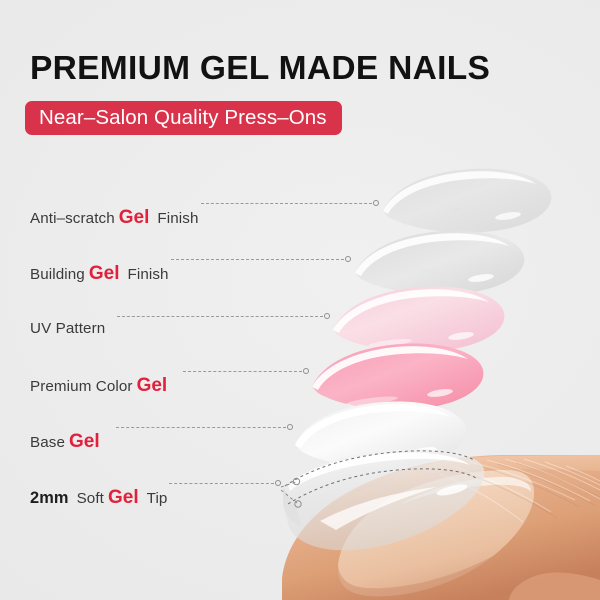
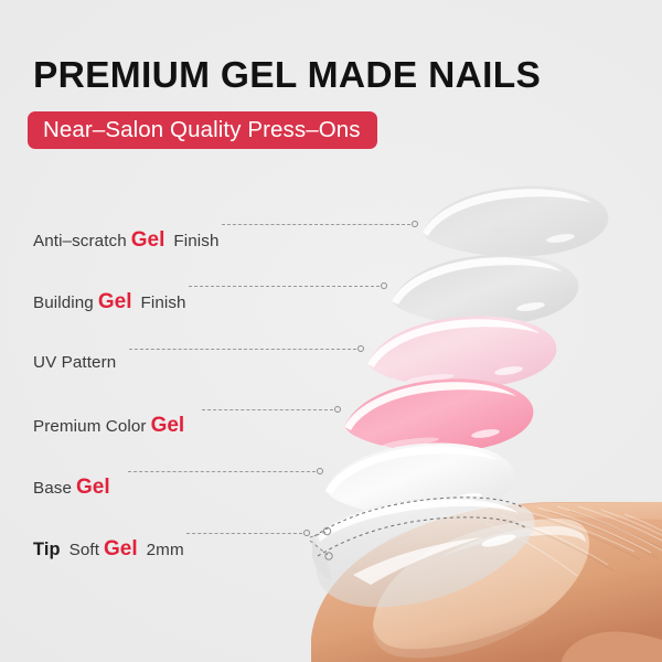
  PREMIUM GEL MADE NAILS
  Near–Salon Quality Press–Ons
  Anti–scratch
  Gel
  Finish
  Building
  Gel
  Finish
  UV Pattern
  Premium Color
  Gel
  Base
  Gel
- 2mm
+ Tip
  Soft
  Gel
- Tip
+ 2mm
